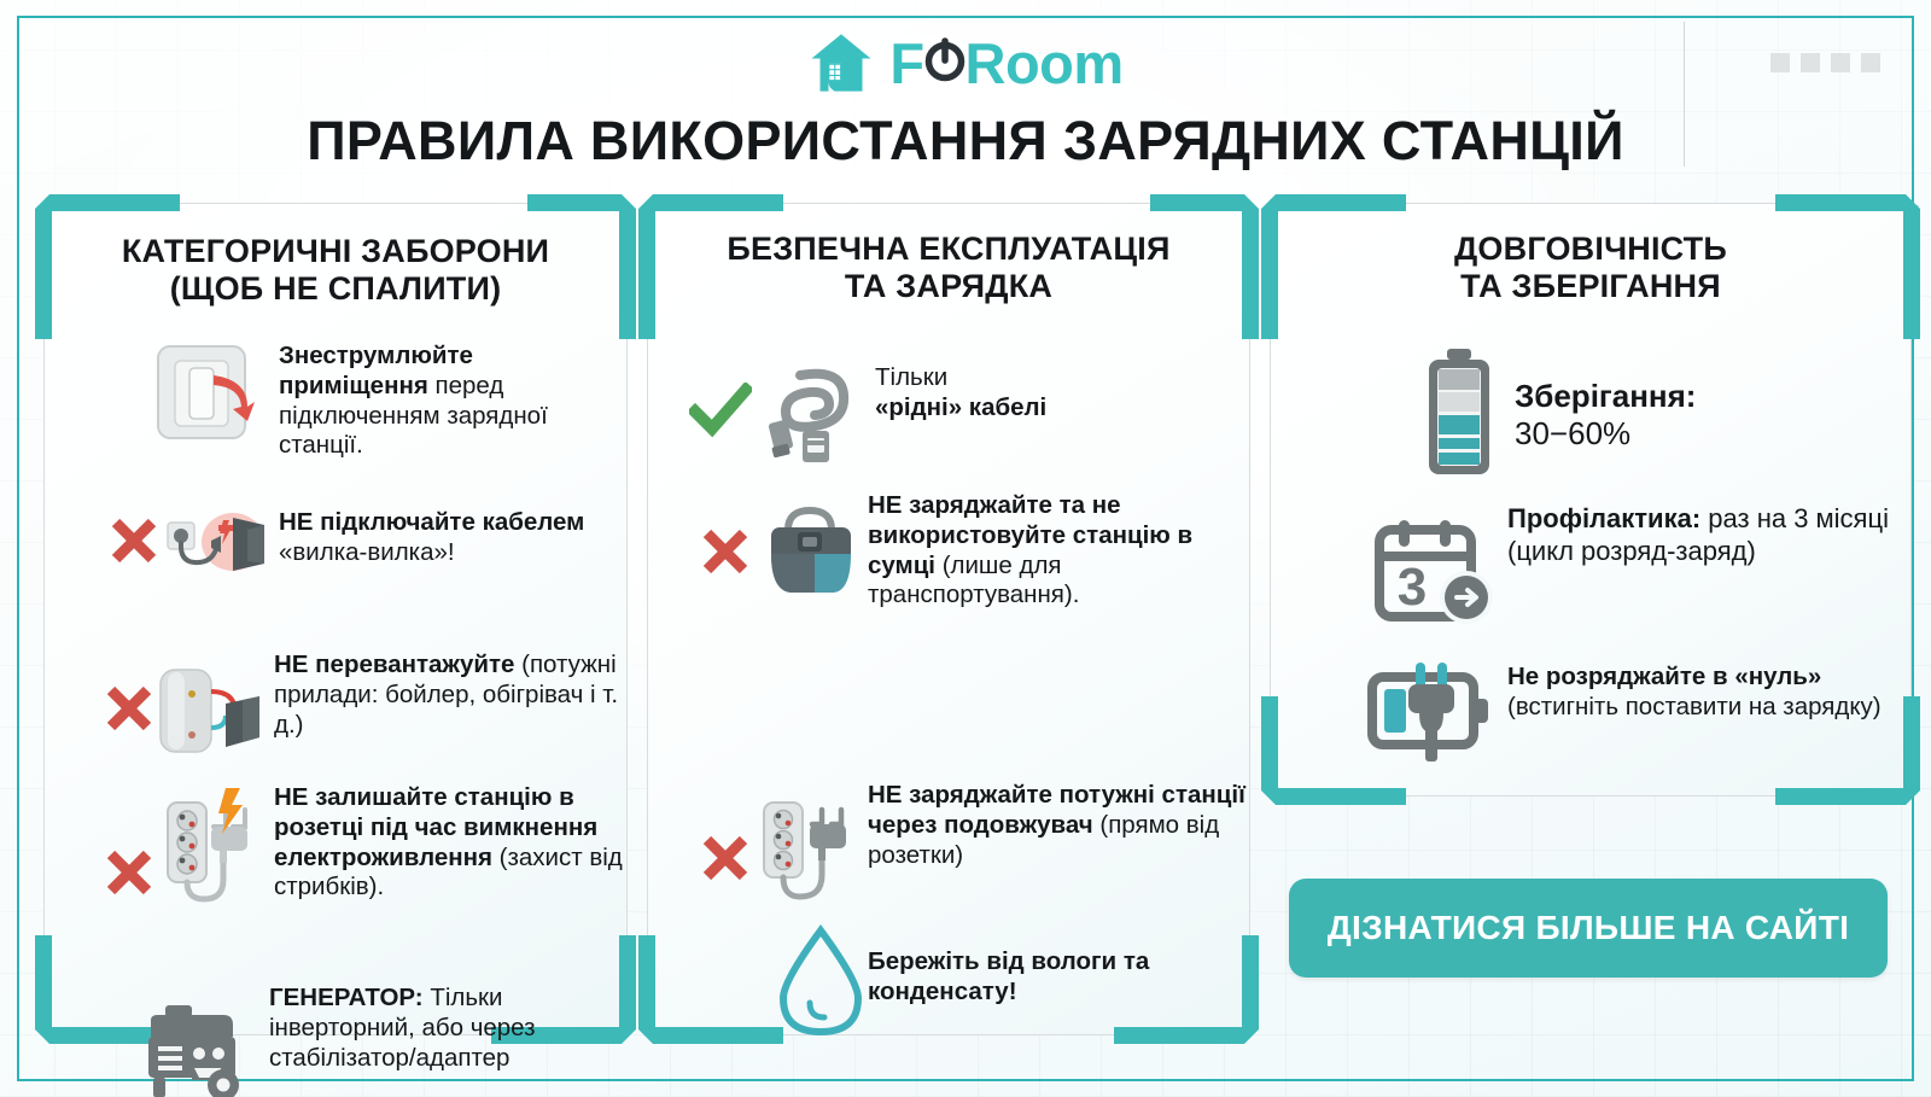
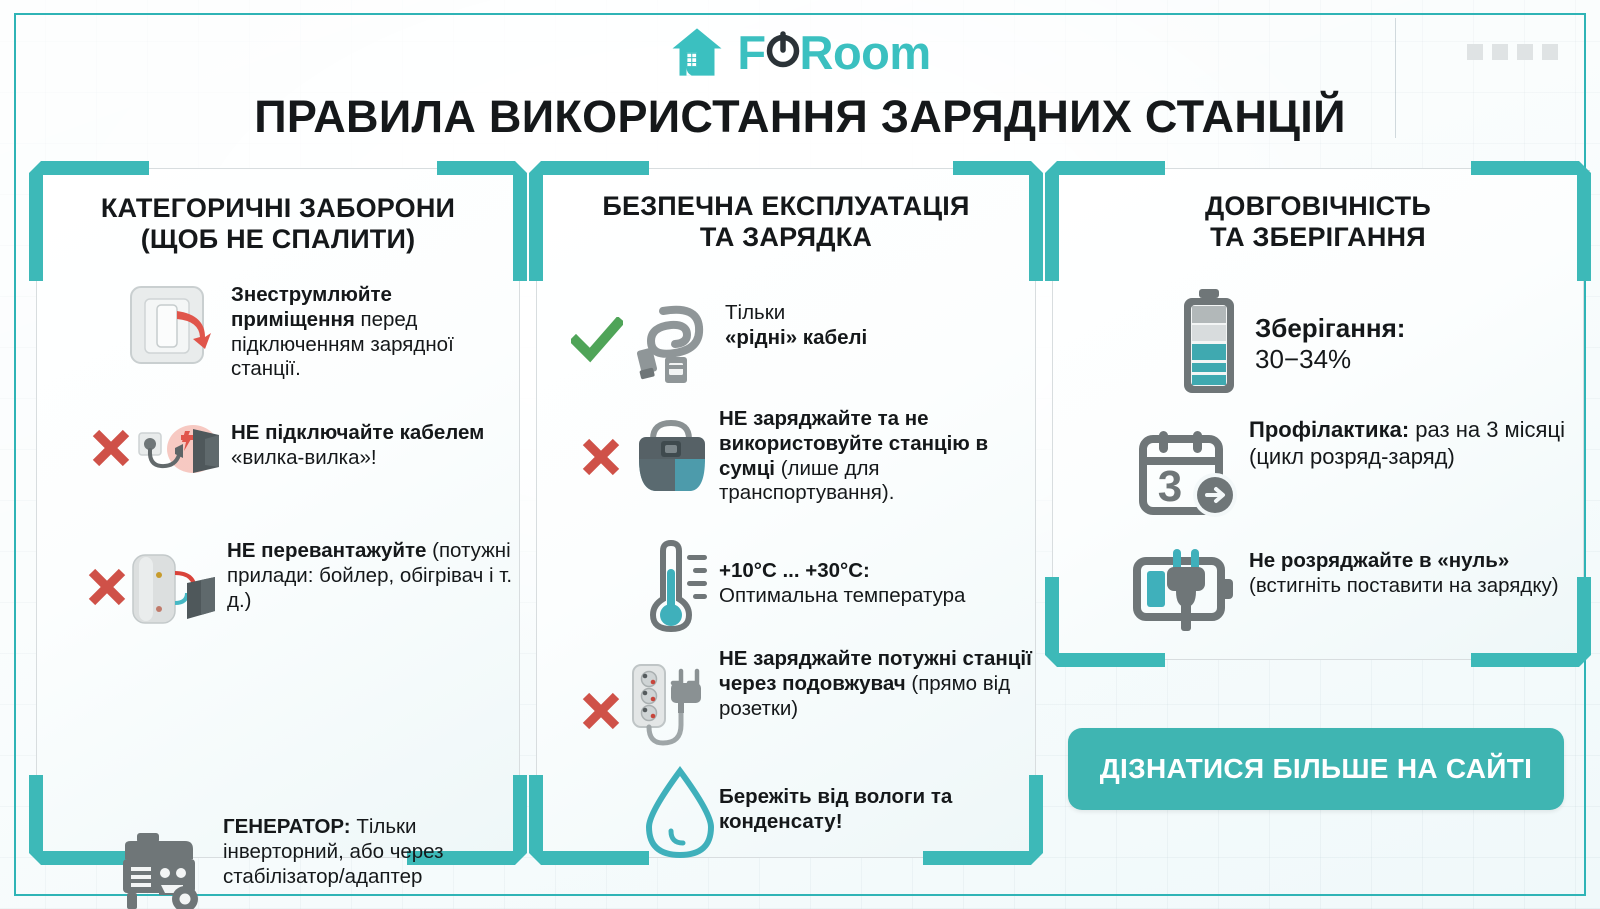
  F
  Room
  ПРАВИЛА ВИКОРИСТАННЯ ЗАРЯДНИХ СТАНЦІЙ
  КАТЕГОРИЧНІ ЗАБОРОНИ
  (ЩОБ НЕ СПАЛИТИ)
  Знеструмлюйте приміщення перед підключенням зарядної станції.
  НЕ підключайте кабелем «вилка-вилка»!
  НЕ перевантажуйте (потужні прилади: бойлер, обігрівач і т. д.)
- НЕ залишайте станцію в розетці під час вимкнення електроживлення (захист від стрибків).
  ГЕНЕРАТОР: Тільки інверторний, або через стабілізатор/адаптер
  БЕЗПЕЧНА ЕКСПЛУАТАЦІЯ
  ТА ЗАРЯДКА
  Тільки
  «рідні» кабелі
  НЕ заряджайте та не використовуйте станцію в сумці (лише для транспортування).
+ +10°C ... +30°C:
+ Оптимальна температура
  НЕ заряджайте потужні станції через подовжувач (прямо від розетки)
  Бережіть від вологи та конденсату!
  ДОВГОВІЧНІСТЬ
  ТА ЗБЕРІГАННЯ
  Зберігання:
- 30−60%
+ 30−34%
  3
  Профілактика: раз на 3 місяці (цикл розряд-заряд)
  Не розряджайте в «нуль» (встигніть поставити на зарядку)
  ДІЗНАТИСЯ БІЛЬШЕ НА САЙТІ
